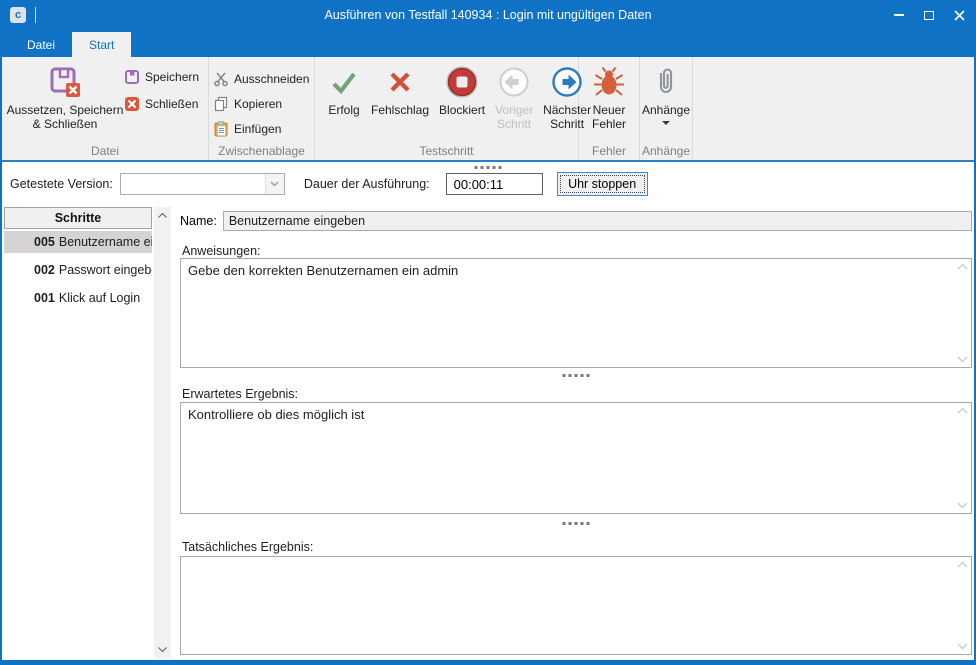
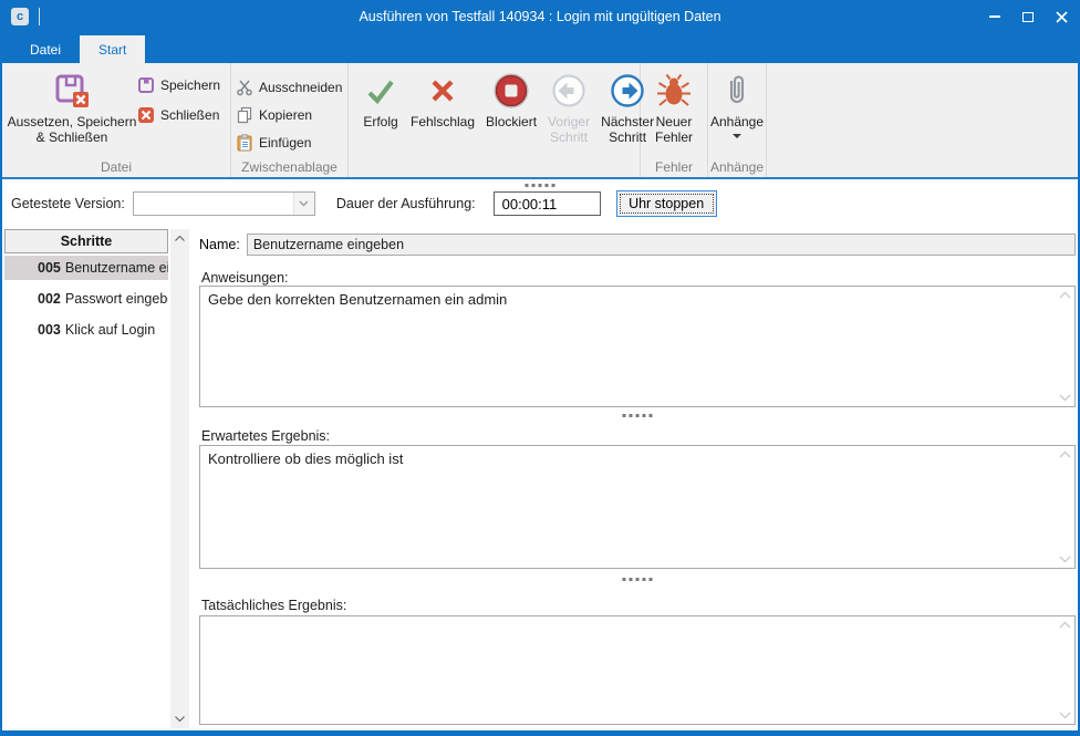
  c
  Ausführen von Testfall 140934 : Login mit ungültigen Daten
  Datei
  Start
  Aussetzen, Speichern
  & Schließen
  Speichern
  Schließen
  Datei
  Ausschneiden
  Kopieren
  Einfügen
  Zwischenablage
  Erfolg
  Fehlschlag
  Blockiert
  Voriger
  Schritt
  Nächster
  Schritt
- Testschritt
  Neuer
  Fehler
  Fehler
  Anhänge
  Anhänge
  Getestete Version:
  Dauer der Ausführung:
  00:00:11
  Uhr stoppen
  Schritte
  005 Benutzername ei
  002 Passwort eingeb
- 001 Klick auf Login
+ 003 Klick auf Login
  Name:
  Benutzername eingeben
  Anweisungen:
  Gebe den korrekten Benutzernamen ein admin
  Erwartetes Ergebnis:
  Kontrolliere ob dies möglich ist
  Tatsächliches Ergebnis:
